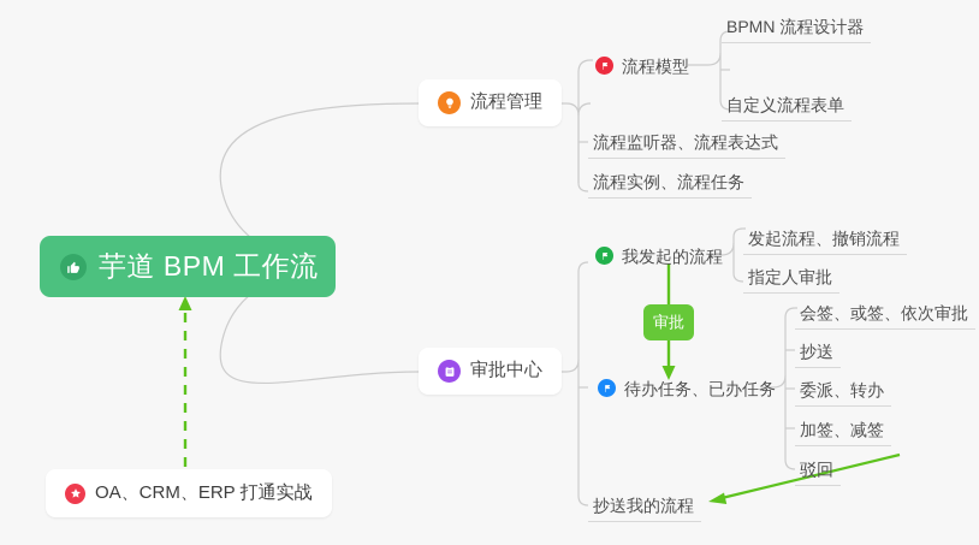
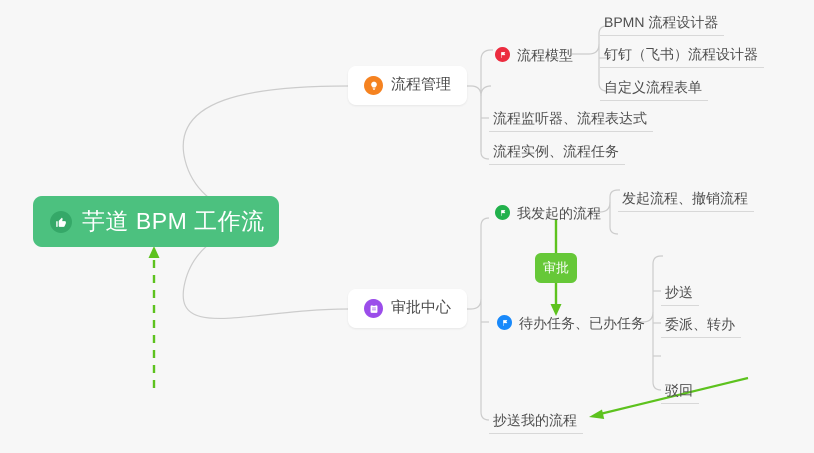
  芋道 BPM 工作流
  流程管理
  流程模型
  BPMN 流程设计器
+ 钉钉（飞书）流程设计器
  自定义流程表单
  流程监听器、流程表达式
  流程实例、流程任务
  审批中心
  我发起的流程
  发起流程、撤销流程
- 指定人审批
  审批
  待办任务、已办任务
- 会签、或签、依次审批
  抄送
  委派、转办
- 加签、减签
  驳回
  抄送我的流程
- OA、CRM、ERP 打通实战
